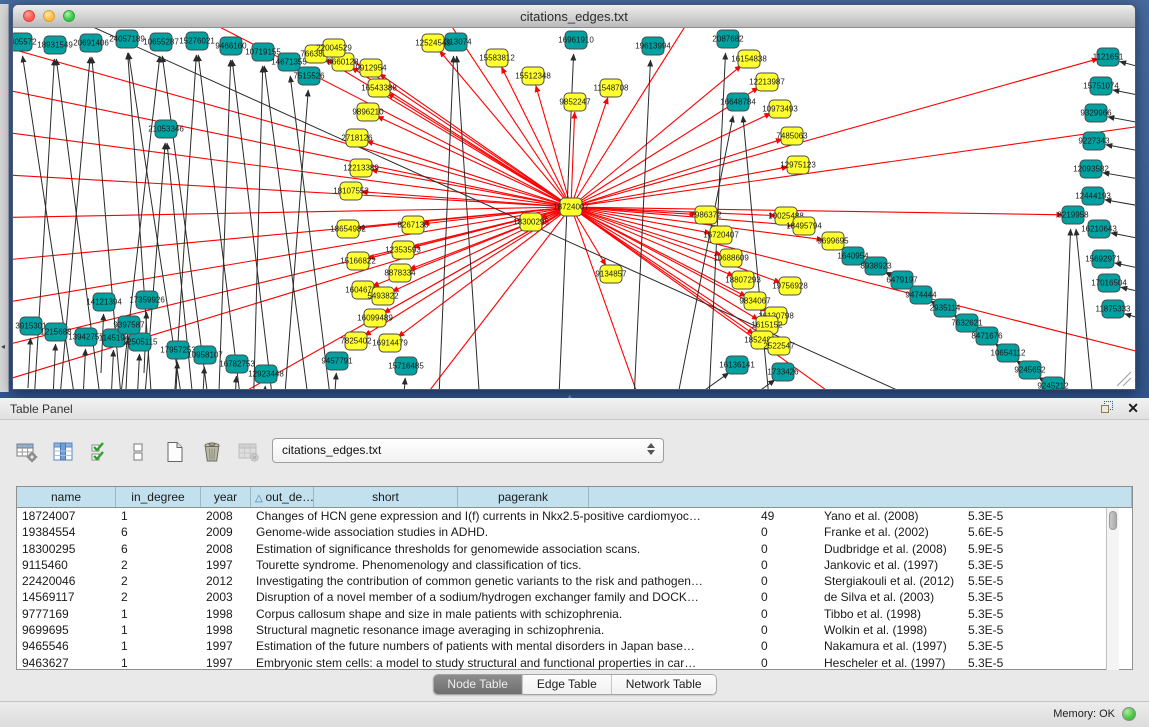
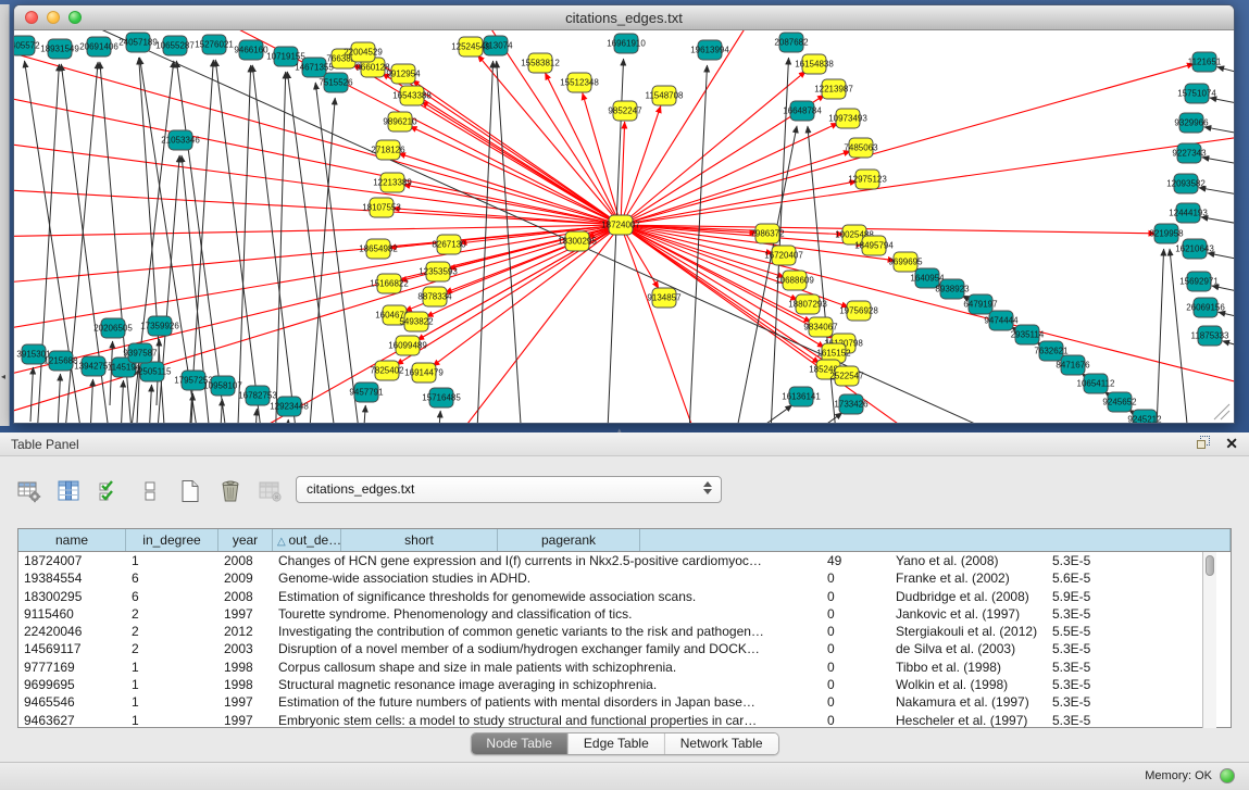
  ◂
  citations_edges.txt
  405572
  18931549
  20691406
  24057189
  10655287
  15276021
  9466160
  10719155
  14671355
  7515526
  313074
  16961910
  19613994
  2087682
  21053346
  16648784
  1121651
  15751074
  9329966
  9227343
  12093582
  12444193
  16210643
  15692971
- 17016504
+ 26069156
  11875333
  8219958
  1640954
  8938923
  6479197
  9474444
  2935114
  7632621
  8471676
  10654112
  9245652
  9245212
  3915301
  1215688
  13942757
  1145194
  12505115
- 14121394
+ 20206505
  17359926
  9397587
  1795725
  10958107
  16782753
  12923448
  9457791
  15716485
  16136141
  1733426
  76638
  9660128
  9912954
  16543388
  9896210
  2718126
  12213389
  18107553
  18654982
  15166822
  160467
  16099489
  7825402
  16914479
  12353593
  8267130
  8878334
  5493822
  22004529
  12524549
  15583812
  15512348
  11548708
  9852247
  16154838
  12213987
  10973493
  7485063
  12975123
  7986372
  16720407
  10688609
  18807293
  19756928
  9834067
  1615152
  2522547
  10025488
  18495794
  9699695
  18300295
  9134857
  18724007
  Table Panel
  ✕
  citations_edges.txt
  name
  in_degree
  year
  △ out_de…
  short
  pagerank
  18724007
  1
  2008
  Changes of HCN gene expression and I(f) currents in Nkx2.5-positive cardiomyoc…
  49
  Yano et al. (2008)
  5.3E-5
  19384554
  6
  2009
  Genome-wide association studies in ADHD.
  0
  Franke et al. (2002)
  5.6E-5
  18300295
  6
  2008
  Estimation of significance thresholds for genomewide association scans.
  0
  Dudbridge et al. (2008)
  5.9E-5
  9115460
  2
  1997
  Tourette syndrome. Phenomenology and classification of tics.
  0
  Jankovic et al. (1997)
  5.3E-5
  22420046
  2
  2012
  Investigating the contribution of common genetic variants to the risk and pathogen…
  0
  Stergiakouli et al. (2012)
  5.5E-5
  14569117
  2
  2003
  Disruption of a novel member of a sodium/hydrogen exchanger family and DOCK…
  0
  de Silva et al. (2003)
  5.3E-5
  9777169
  1
  1998
  Corpus callosum shape and size in male patients with schizophrenia.
  0
  Tibbo et al. (1998)
  5.3E-5
  9699695
  1
  1998
  Structural magnetic resonance image averaging in schizophrenia.
  0
  Wolkin et al. (1998)
  5.3E-5
  9465546
  1
  1997
  Estimation of the future numbers of patients with mental disorders in Japan base…
  0
  Nakamura et al. (1997)
  5.3E-5
  9463627
  1
  1997
  Embryonic stem cells: a model to study structural and functional properties in car…
  0
  Hescheler et al. (1997)
  5.3E-5
  Node Table
  Edge Table
  Network Table
  Memory: OK
